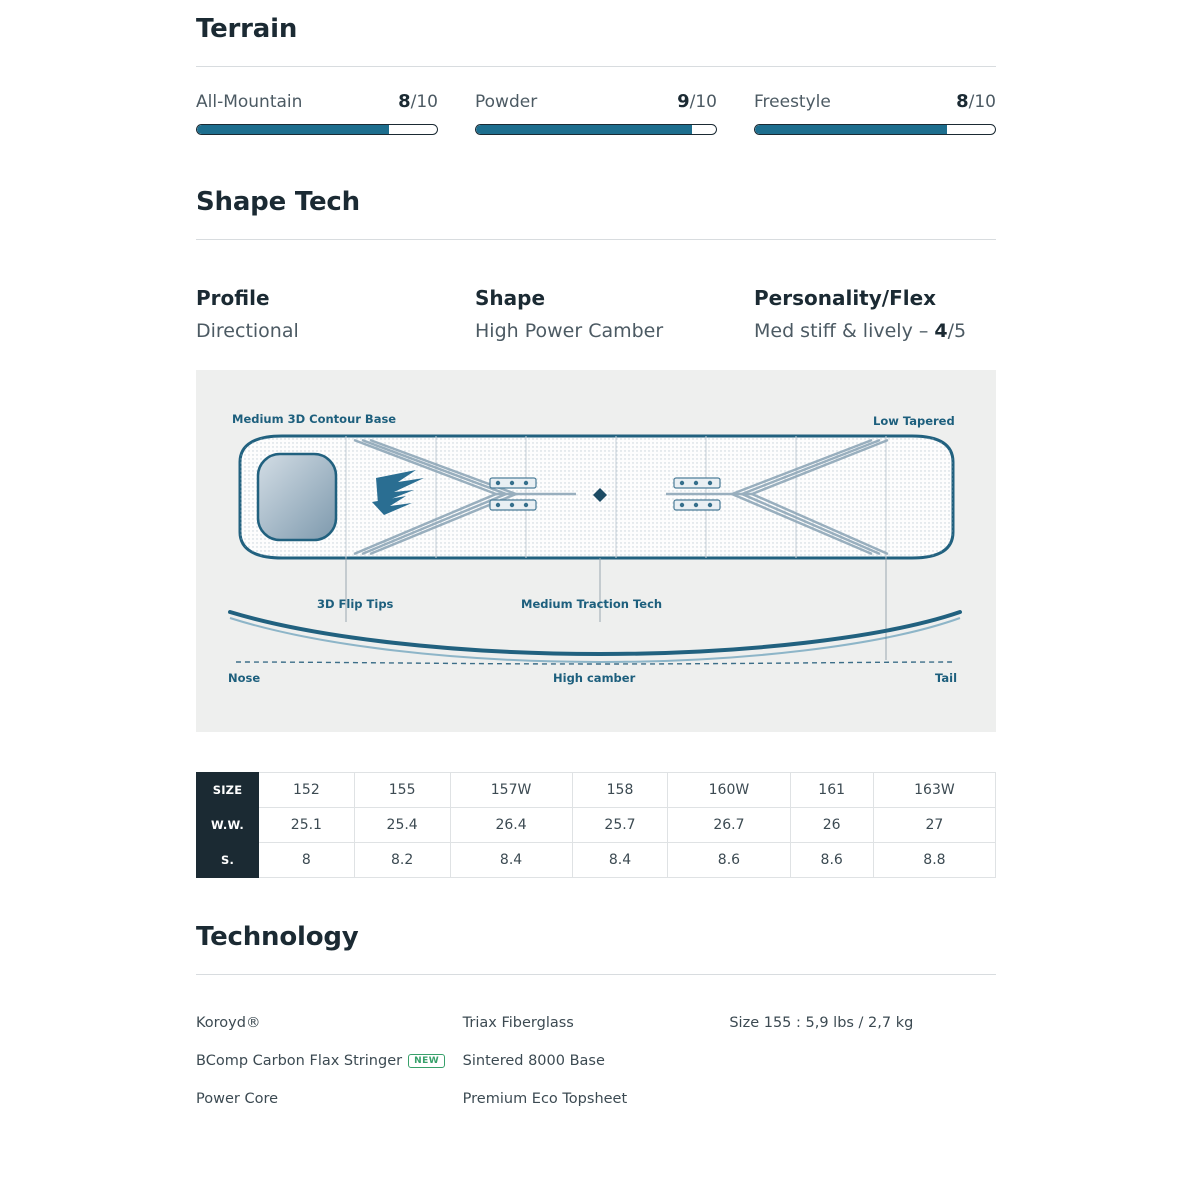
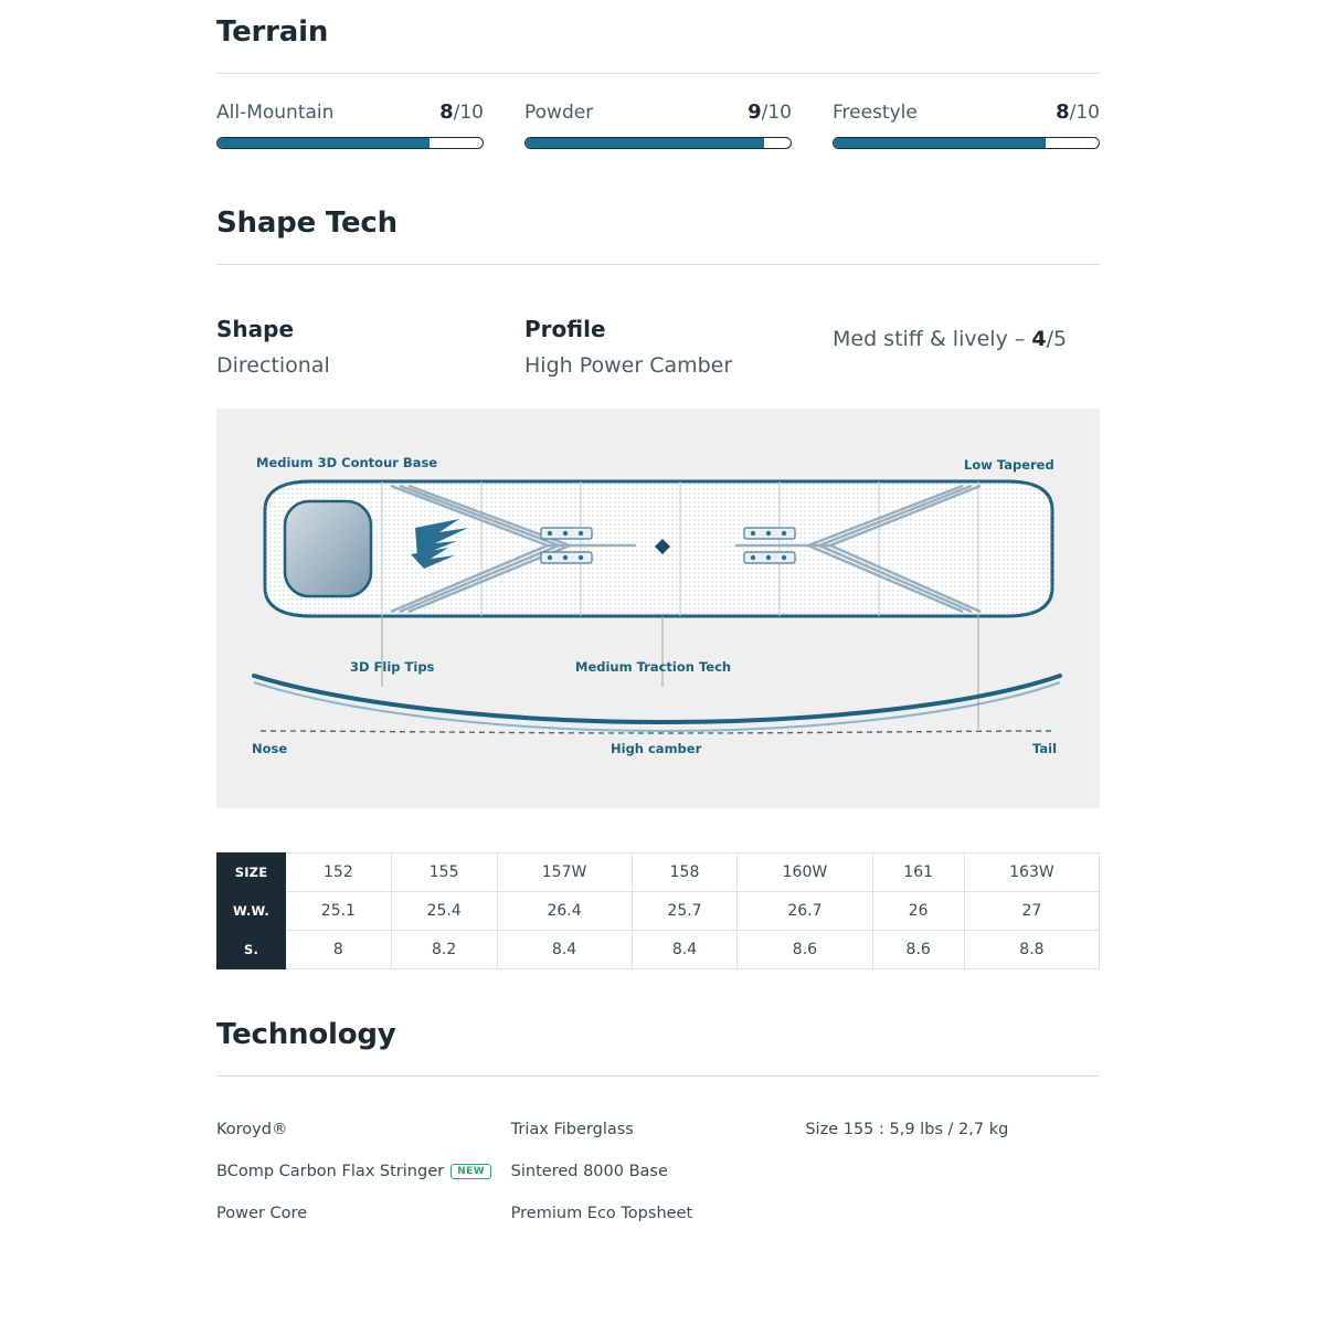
  Terrain
  All-Mountain
  8/10
  Powder
  9/10
  Freestyle
  8/10
  Shape Tech
- Profile
+ Shape
  Directional
- Shape
+ Profile
  High Power Camber
- Personality/Flex
  Med stiff & lively – 4/5
  Medium 3D Contour Base
  Low Tapered
  3D Flip Tips
  Medium Traction Tech
  Nose
  High camber
  Tail
  SIZE	152	155	157W	158	160W	161	163W
  W.W.	25.1	25.4	26.4	25.7	26.7	26	27
  S.	8	8.2	8.4	8.4	8.6	8.6	8.8
  Technology
  Koroyd®
  BComp Carbon Flax Stringer NEW
  Power Core
  Triax Fiberglass
  Sintered 8000 Base
  Premium Eco Topsheet
  Size 155 : 5,9 lbs / 2,7 kg
